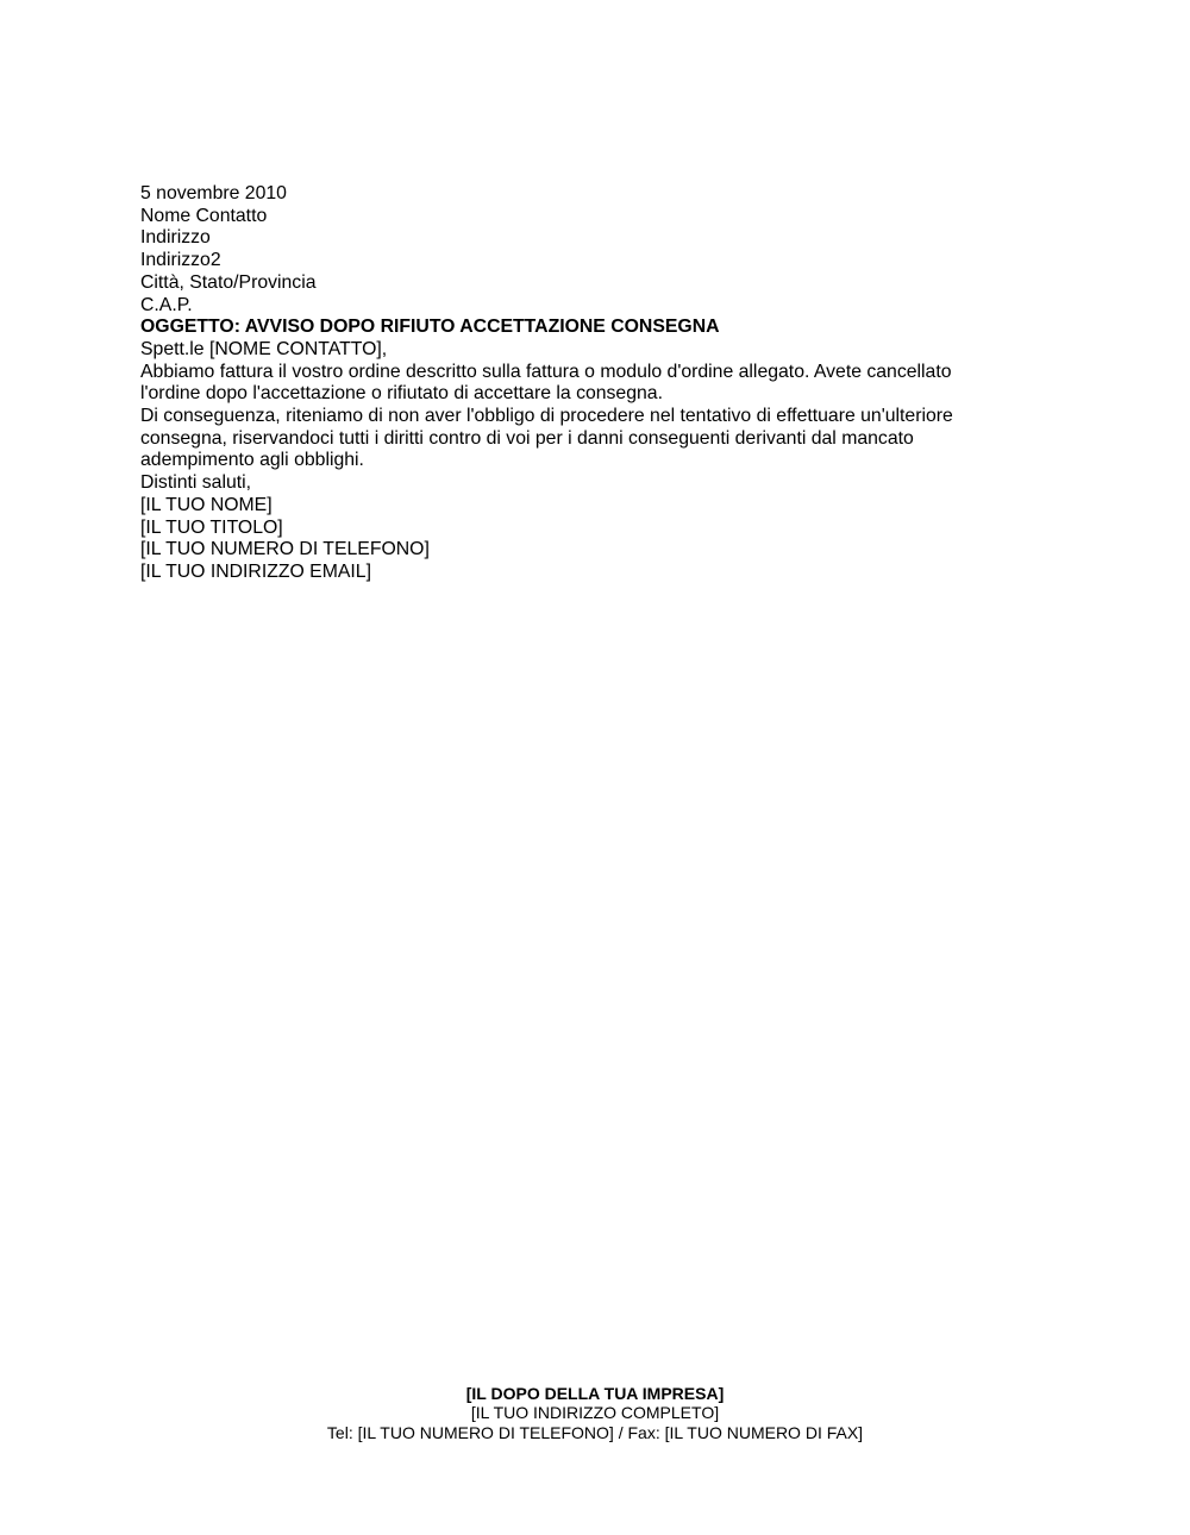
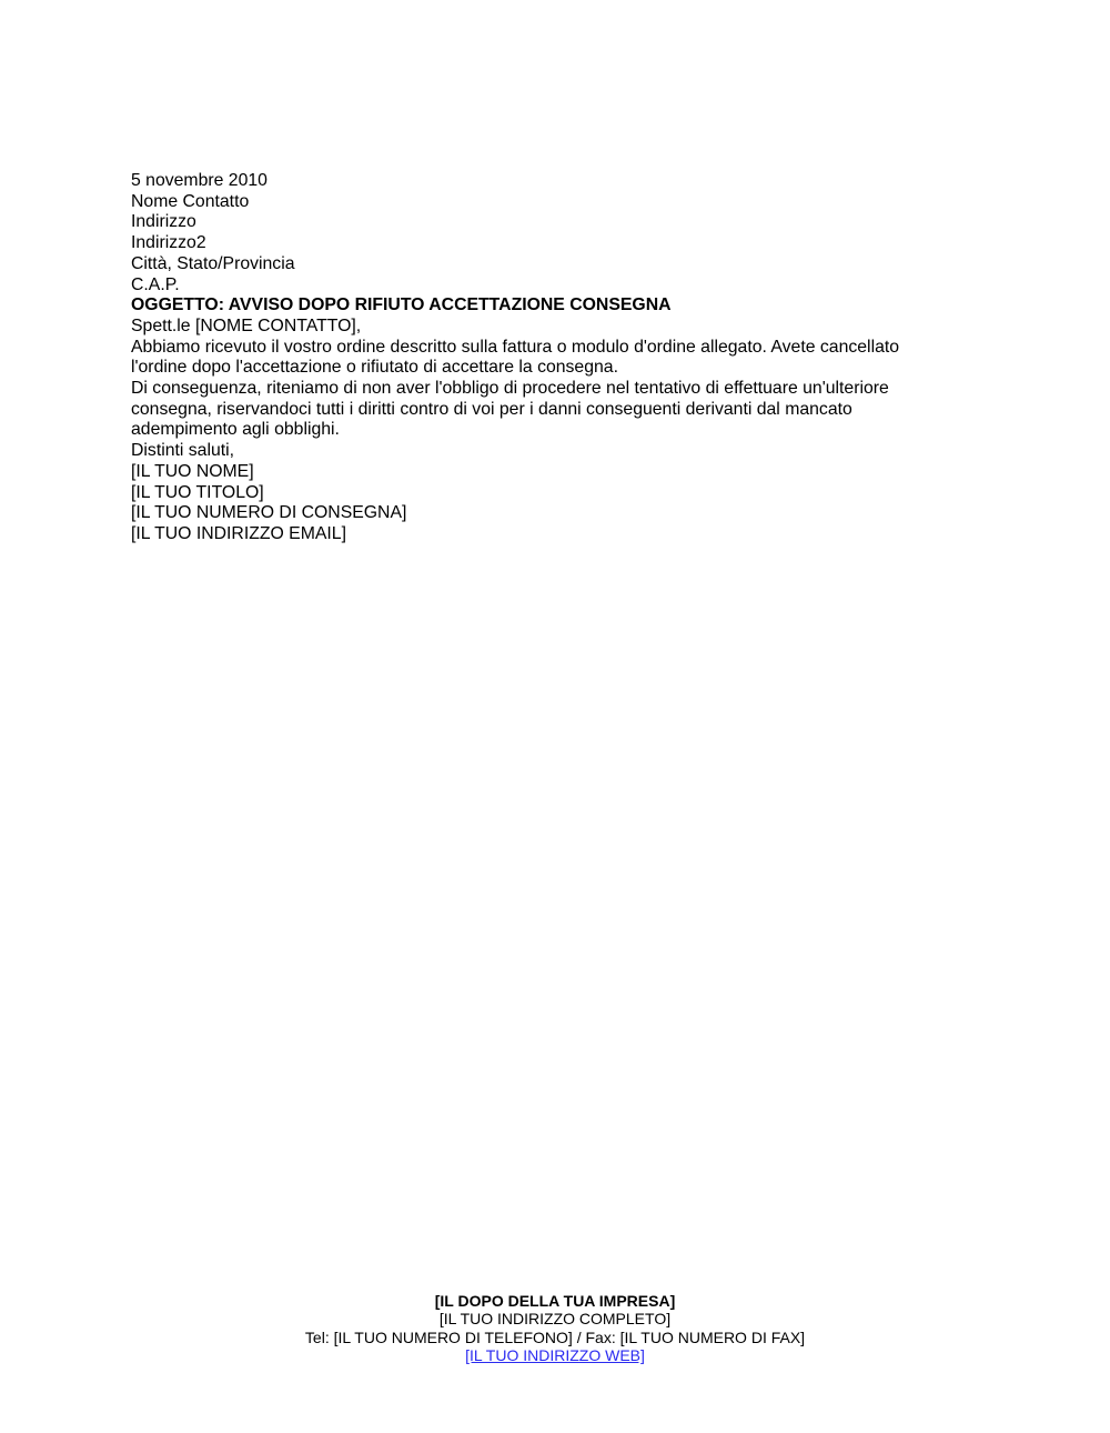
  5 novembre 2010
  Nome Contatto
  Indirizzo
  Indirizzo2
  Città, Stato/Provincia
  C.A.P.
  OGGETTO: AVVISO DOPO RIFIUTO ACCETTAZIONE CONSEGNA
  Spett.le [NOME CONTATTO],
- Abbiamo fattura il vostro ordine descritto sulla fattura o modulo d'ordine allegato. Avete cancellato l'ordine dopo l'accettazione o rifiutato di accettare la consegna.
+ Abbiamo ricevuto il vostro ordine descritto sulla fattura o modulo d'ordine allegato. Avete cancellato l'ordine dopo l'accettazione o rifiutato di accettare la consegna.
  Di conseguenza, riteniamo di non aver l'obbligo di procedere nel tentativo di effettuare un'ulteriore consegna, riservandoci tutti i diritti contro di voi per i danni conseguenti derivanti dal mancato adempimento agli obblighi.
  Distinti saluti,
  [IL TUO NOME]
  [IL TUO TITOLO]
- [IL TUO NUMERO DI TELEFONO]
+ [IL TUO NUMERO DI CONSEGNA]
  [IL TUO INDIRIZZO EMAIL]
  [IL DOPO DELLA TUA IMPRESA]
  [IL TUO INDIRIZZO COMPLETO]
  Tel: [IL TUO NUMERO DI TELEFONO] / Fax: [IL TUO NUMERO DI FAX]
+ [IL TUO INDIRIZZO WEB]
